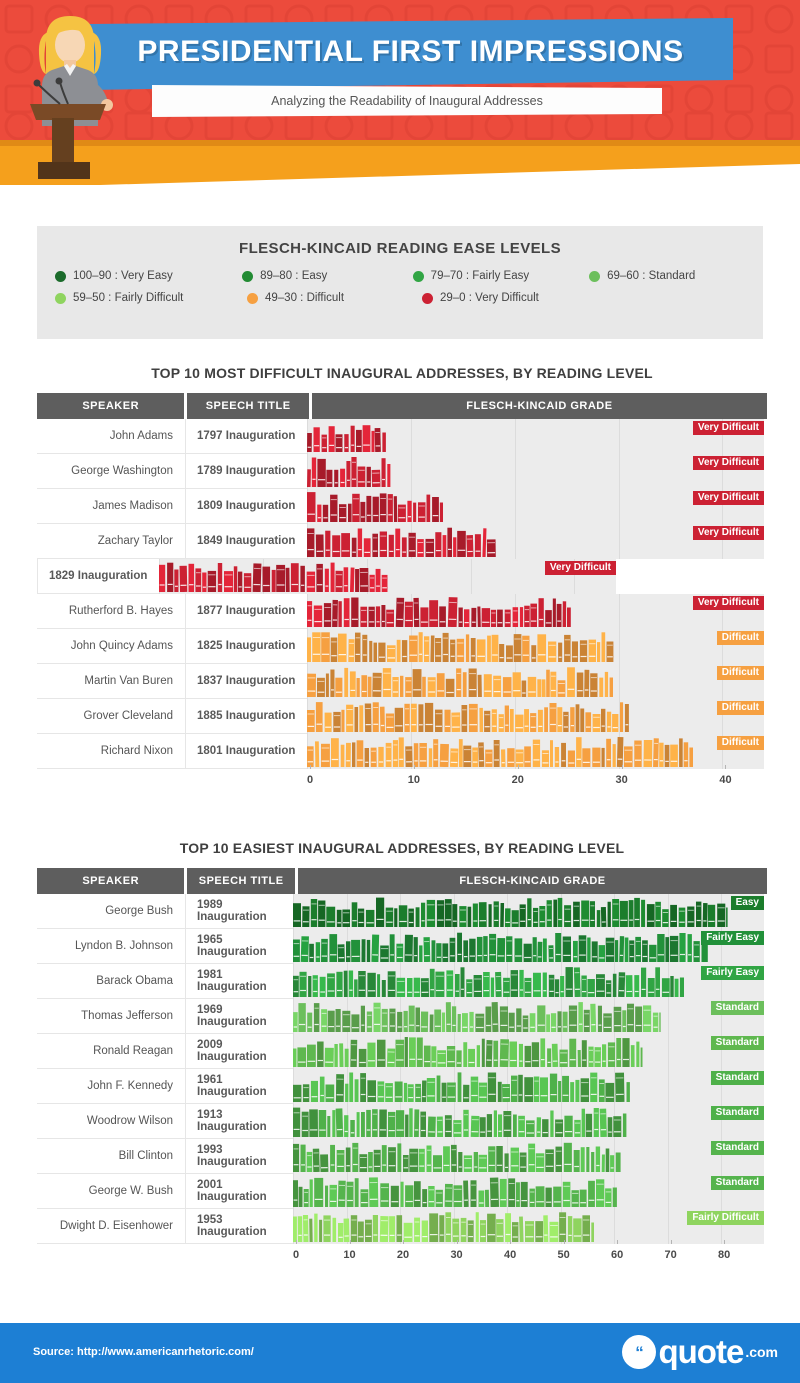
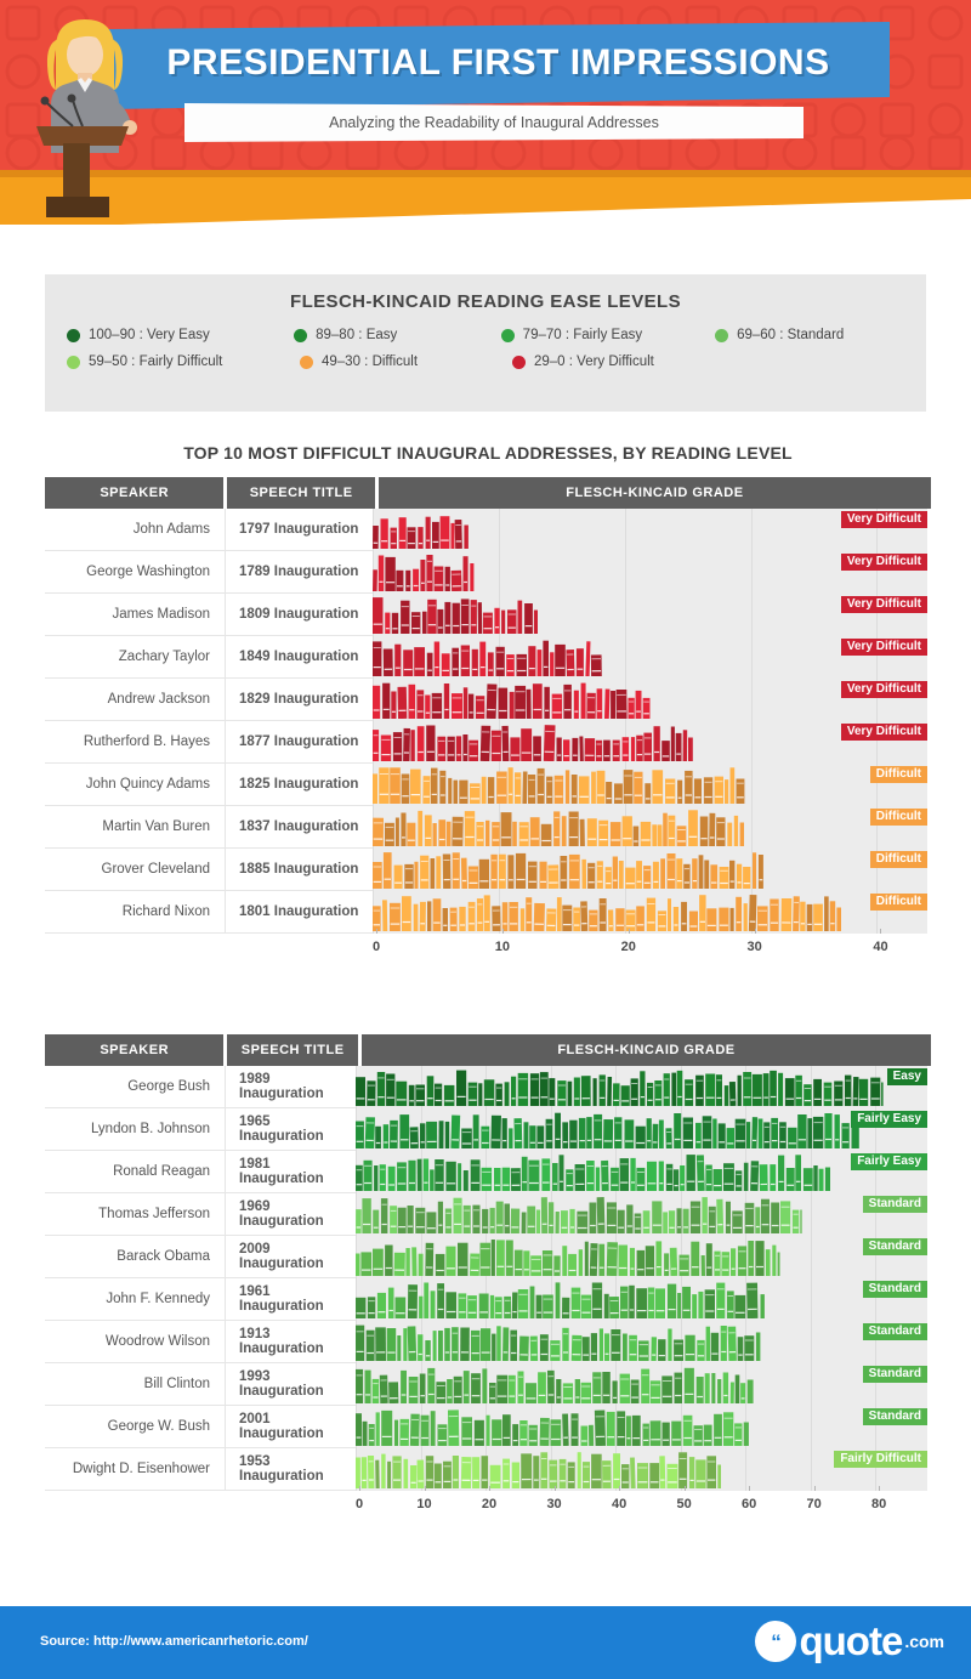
  PRESIDENTIAL FIRST IMPRESSIONS
  Analyzing the Readability of Inaugural Addresses
  FLESCH-KINCAID READING EASE LEVELS
  100–90 : Very Easy
  89–80 : Easy
  79–70 : Fairly Easy
  69–60 : Standard
  59–50 : Fairly Difficult
  49–30 : Difficult
  29–0 : Very Difficult
  TOP 10 MOST DIFFICULT INAUGURAL ADDRESSES, BY READING LEVEL
  SPEAKER
  SPEECH TITLE
  FLESCH-KINCAID GRADE
  John Adams
  1797 Inauguration
  Very Difficult
  George Washington
  1789 Inauguration
  Very Difficult
  James Madison
  1809 Inauguration
  Very Difficult
  Zachary Taylor
  1849 Inauguration
  Very Difficult
+ Andrew Jackson
  1829 Inauguration
  Very Difficult
  Rutherford B. Hayes
  1877 Inauguration
  Very Difficult
  John Quincy Adams
  1825 Inauguration
  Difficult
  Martin Van Buren
  1837 Inauguration
  Difficult
  Grover Cleveland
  1885 Inauguration
  Difficult
  Richard Nixon
  1801 Inauguration
  Difficult
  0
  10
  20
  30
  40
- TOP 10 EASIEST INAUGURAL ADDRESSES, BY READING LEVEL
  SPEAKER
  SPEECH TITLE
  FLESCH-KINCAID GRADE
  George Bush
  1989 Inauguration
  Easy
  Lyndon B. Johnson
  1965 Inauguration
  Fairly Easy
- Barack Obama
+ Ronald Reagan
  1981 Inauguration
  Fairly Easy
  Thomas Jefferson
  1969 Inauguration
  Standard
- Ronald Reagan
+ Barack Obama
  2009 Inauguration
  Standard
  John F. Kennedy
  1961 Inauguration
  Standard
  Woodrow Wilson
  1913 Inauguration
  Standard
  Bill Clinton
  1993 Inauguration
  Standard
  George W. Bush
  2001 Inauguration
  Standard
  Dwight D. Eisenhower
  1953 Inauguration
  Fairly Difficult
  0
  10
  20
  30
  40
  50
  60
  70
  80
  Source: http://www.americanrhetoric.com/
  “
  quote
  .com
